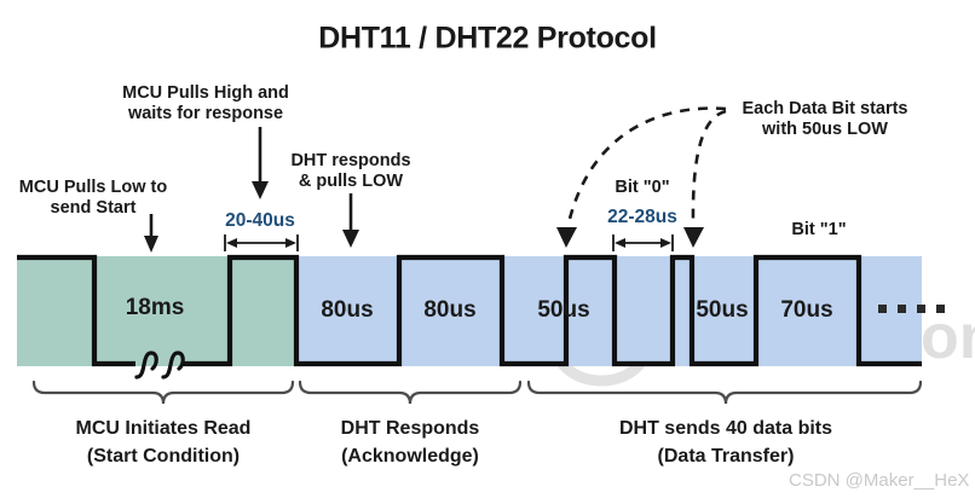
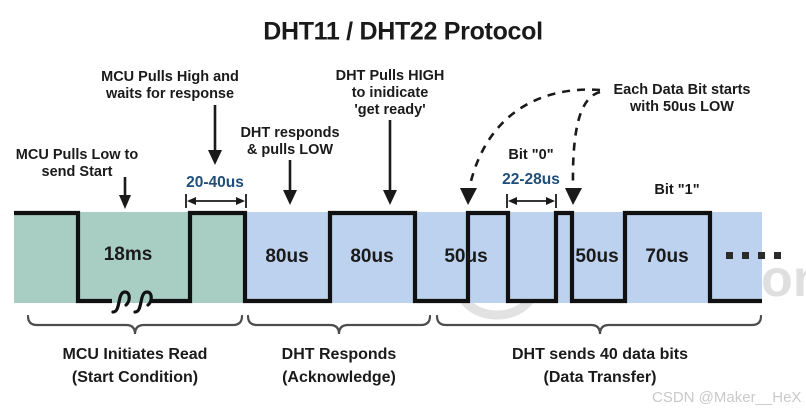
  DHT11 / DHT22 Protocol
  MCU Pulls Low to
  send Start
  MCU Pulls High and
  waits for response
  20-40us
  DHT responds
  & pulls LOW
+ DHT Pulls HIGH
+ to inidicate
+ 'get ready'
  Each Data Bit starts
  with 50us LOW
  Bit "0"
  22-28us
  Bit "1"
  18ms
  80us
  80us
  50us
  50us
  70us
  MCU Initiates Read
  (Start Condition)
  DHT Responds
  (Acknowledge)
  DHT sends 40 data bits
  (Data Transfer)
  CSDN @Maker__HeX
